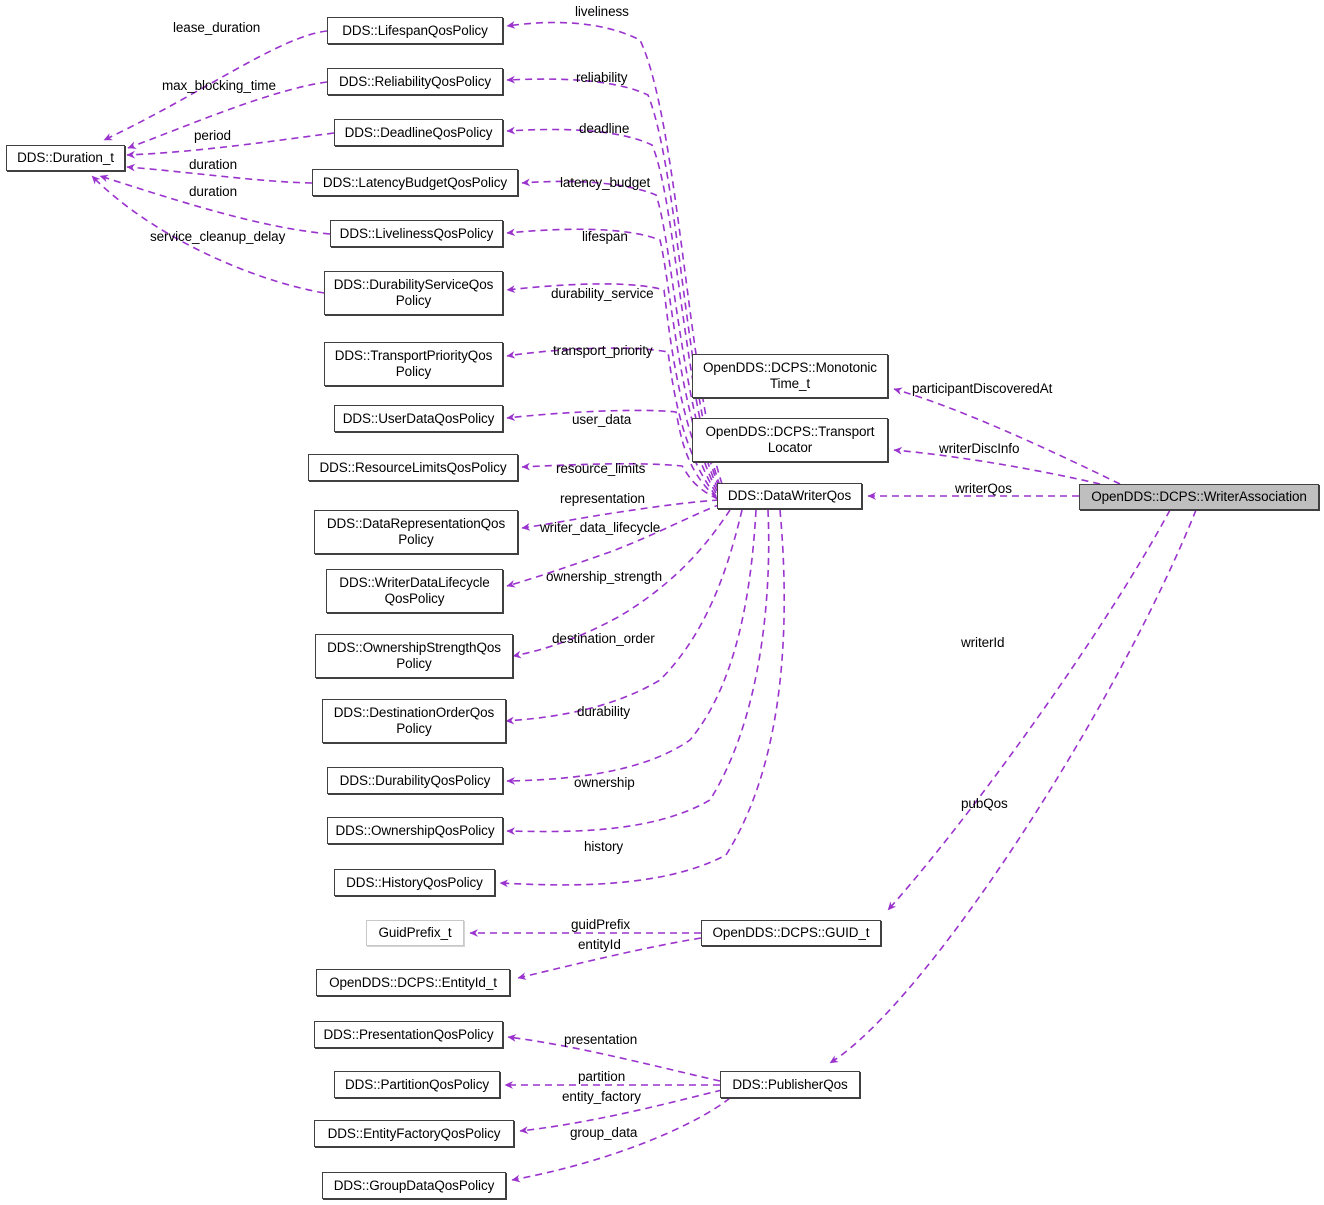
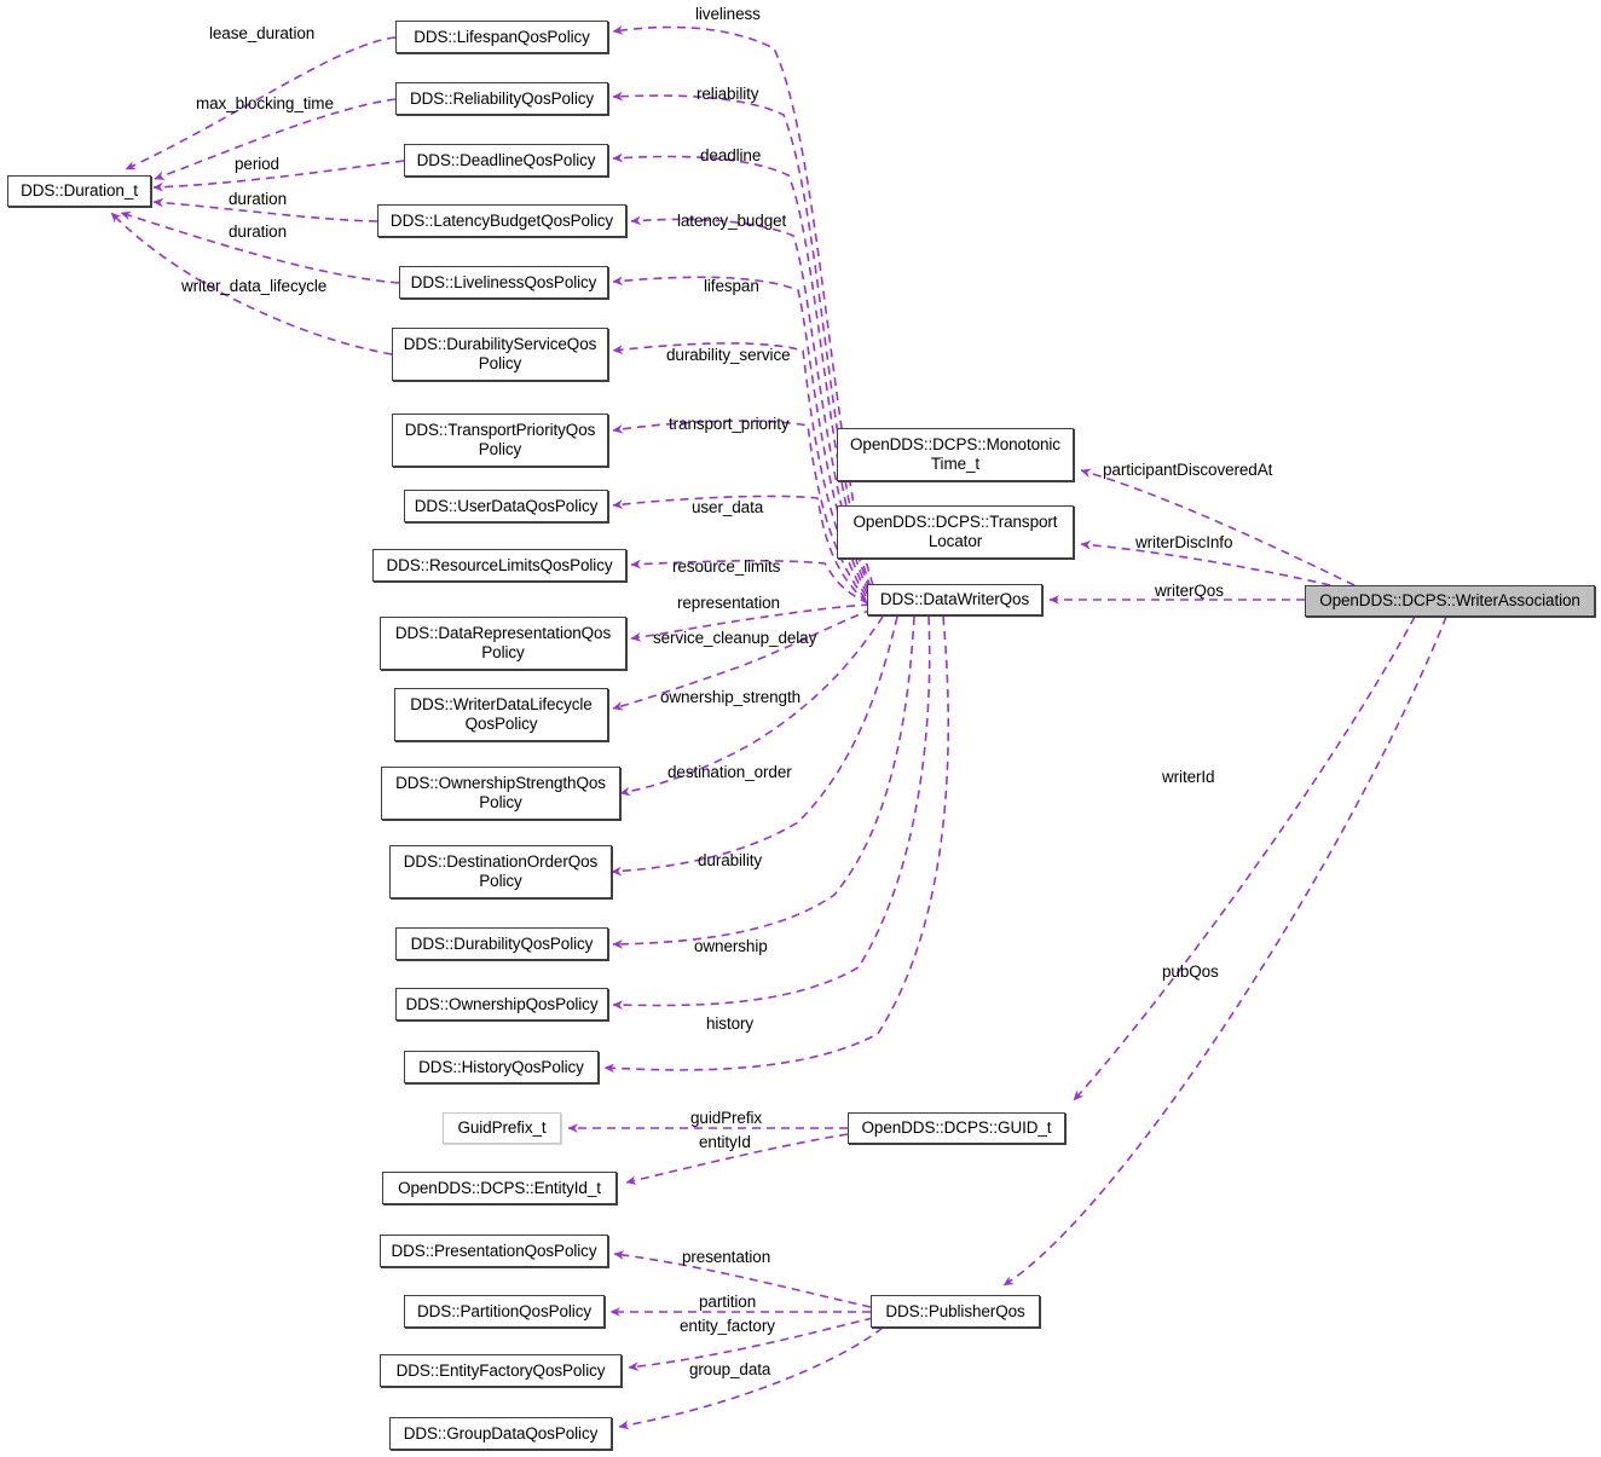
  DDS::Duration_t
  DDS::LifespanQosPolicy
  DDS::ReliabilityQosPolicy
  DDS::DeadlineQosPolicy
  DDS::LatencyBudgetQosPolicy
  DDS::LivelinessQosPolicy
  DDS::DurabilityServiceQos
  Policy
  DDS::TransportPriorityQos
  Policy
  DDS::UserDataQosPolicy
  DDS::ResourceLimitsQosPolicy
  DDS::DataRepresentationQos
  Policy
  DDS::WriterDataLifecycle
  QosPolicy
  DDS::OwnershipStrengthQos
  Policy
  DDS::DestinationOrderQos
  Policy
  DDS::DurabilityQosPolicy
  DDS::OwnershipQosPolicy
  DDS::HistoryQosPolicy
  GuidPrefix_t
  OpenDDS::DCPS::EntityId_t
  DDS::PresentationQosPolicy
  DDS::PartitionQosPolicy
  DDS::EntityFactoryQosPolicy
  DDS::GroupDataQosPolicy
  OpenDDS::DCPS::Monotonic
  Time_t
  OpenDDS::DCPS::Transport
  Locator
  DDS::DataWriterQos
  OpenDDS::DCPS::GUID_t
  DDS::PublisherQos
  OpenDDS::DCPS::WriterAssociation
  lease_duration
  max_blocking_time
  period
  duration
  duration
- service_cleanup_delay
+ writer_data_lifecycle
  liveliness
  reliability
  deadline
  latency_budget
  lifespan
  durability_service
  transport_priority
  user_data
  resource_limits
  representation
- writer_data_lifecycle
+ service_cleanup_delay
  ownership_strength
  destination_order
  durability
  ownership
  history
  guidPrefix
  entityId
  presentation
  partition
  entity_factory
  group_data
  participantDiscoveredAt
  writerDiscInfo
  writerQos
  writerId
  pubQos
